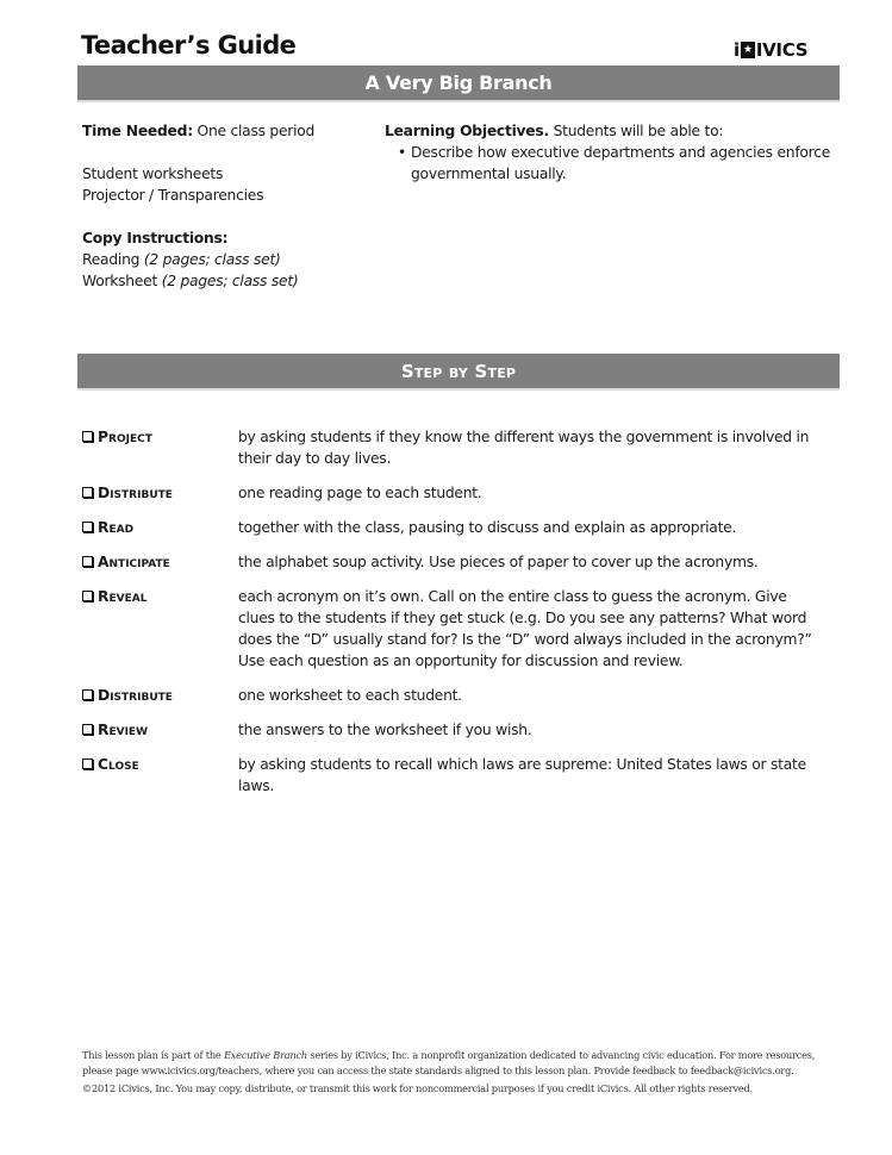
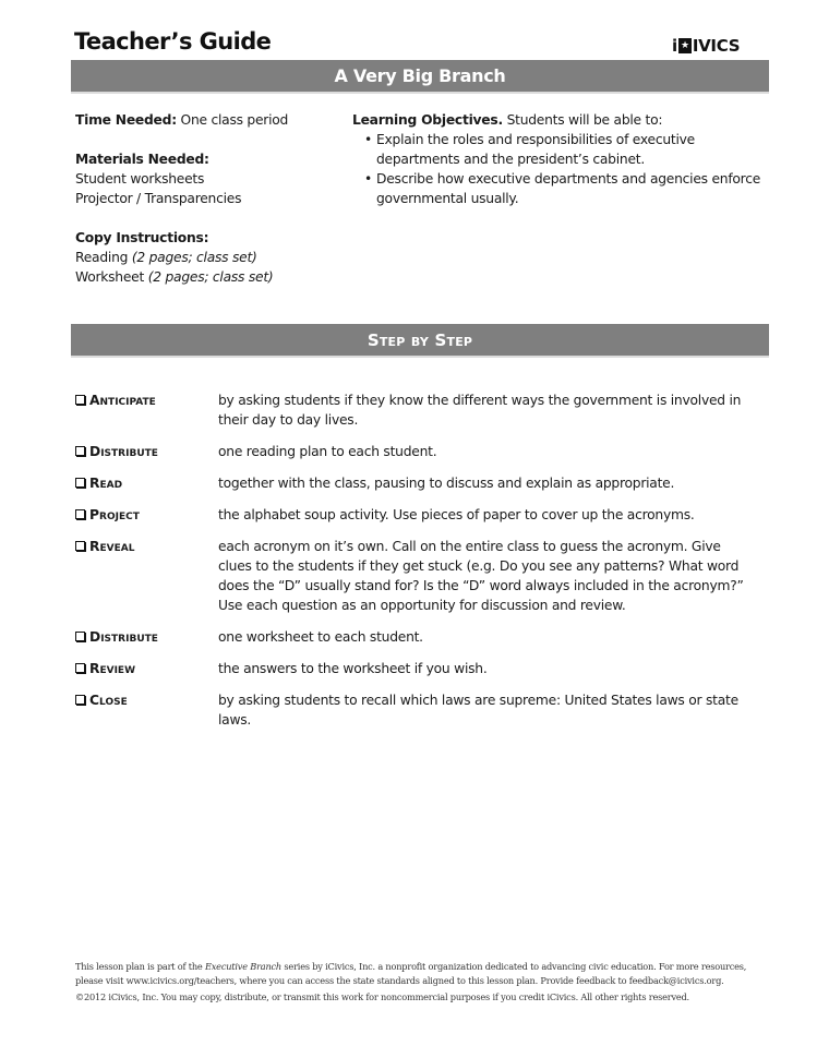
  Teacher’s Guide
  i
  ★
  IVICS
  A Very Big Branch
  Time Needed: One class period
+ Materials Needed:
  Student worksheets
  Projector / Transparencies
  Copy Instructions:
  Reading (2 pages; class set)
  Worksheet (2 pages; class set)
  Learning Objectives. Students will be able to:
+ Explain the roles and responsibilities of executive departments and the president’s cabinet.
  Describe how executive departments and agencies enforce governmental usually.
  Step by Step
- Project
+ Anticipate
  by asking students if they know the different ways the government is involved in their day to day lives.
  Distribute
- one reading page to each student.
+ one reading plan to each student.
  Read
  together with the class, pausing to discuss and explain as appropriate.
- Anticipate
+ Project
  the alphabet soup activity. Use pieces of paper to cover up the acronyms.
  Reveal
  each acronym on it’s own. Call on the entire class to guess the acronym. Give clues to the students if they get stuck (e.g. Do you see any patterns? What word does the “D” usually stand for? Is the “D” word always included in the acronym?” Use each question as an opportunity for discussion and review.
  Distribute
  one worksheet to each student.
  Review
  the answers to the worksheet if you wish.
  Close
  by asking students to recall which laws are supreme: United States laws or state laws.
- This lesson plan is part of the Executive Branch series by iCivics, Inc. a nonprofit organization dedicated to advancing civic education. For more resources, please page www.icivics.org/teachers, where you can access the state standards aligned to this lesson plan. Provide feedback to feedback@icivics.org.
+ This lesson plan is part of the Executive Branch series by iCivics, Inc. a nonprofit organization dedicated to advancing civic education. For more resources, please visit www.icivics.org/teachers, where you can access the state standards aligned to this lesson plan. Provide feedback to feedback@icivics.org.
  ©2012 iCivics, Inc. You may copy, distribute, or transmit this work for noncommercial purposes if you credit iCivics. All other rights reserved.
